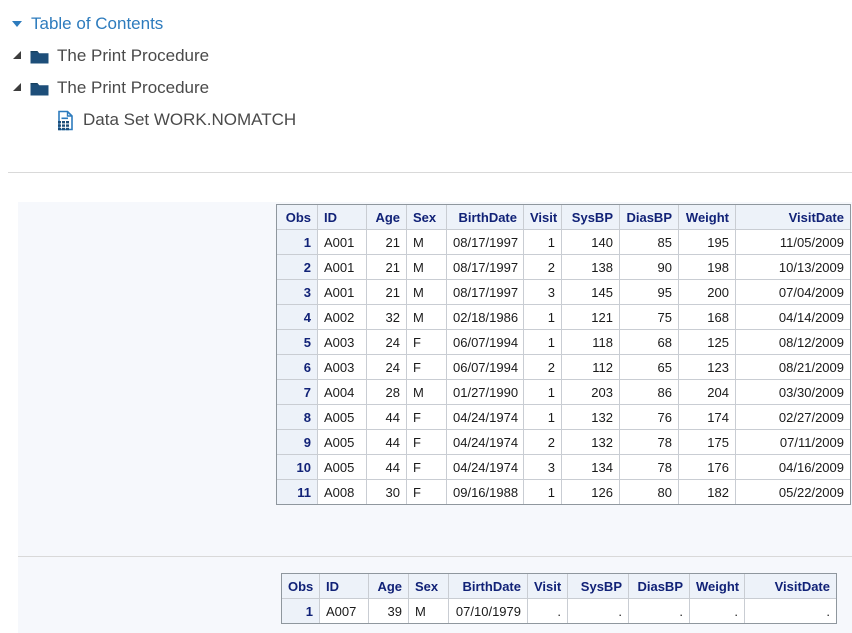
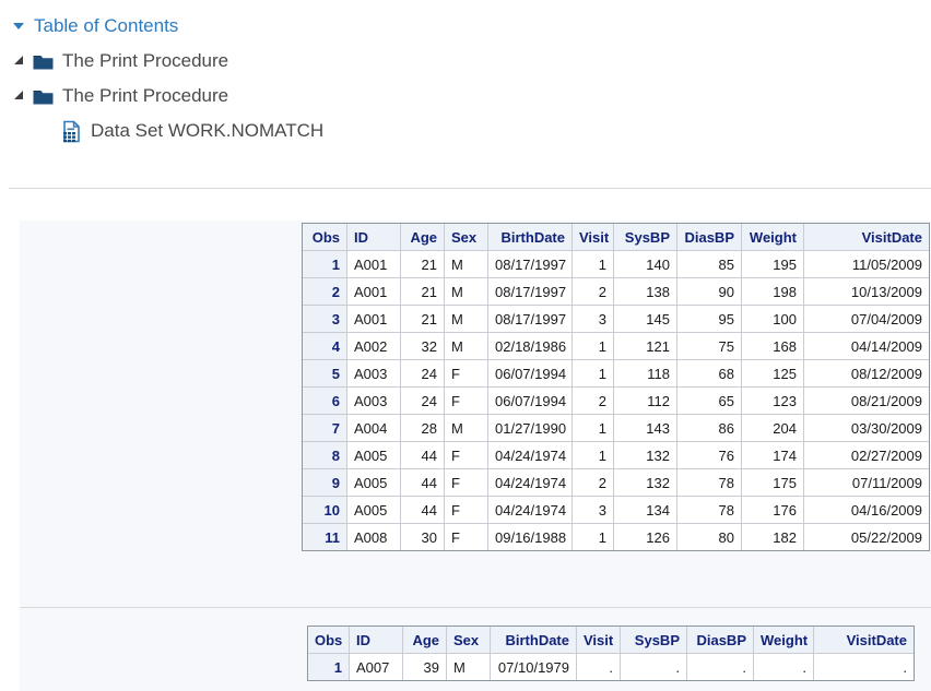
  Table of Contents
  The Print Procedure
  The Print Procedure
  Data Set WORK.NOMATCH
  Obs	ID	Age	Sex	BirthDate	Visit	SysBP	DiasBP	Weight	VisitDate
  1	A001	21	M	08/17/1997	1	140	85	195	11/05/2009
  2	A001	21	M	08/17/1997	2	138	90	198	10/13/2009
- 3	A001	21	M	08/17/1997	3	145	95	200	07/04/2009
+ 3	A001	21	M	08/17/1997	3	145	95	100	07/04/2009
  4	A002	32	M	02/18/1986	1	121	75	168	04/14/2009
  5	A003	24	F	06/07/1994	1	118	68	125	08/12/2009
  6	A003	24	F	06/07/1994	2	112	65	123	08/21/2009
- 7	A004	28	M	01/27/1990	1	203	86	204	03/30/2009
+ 7	A004	28	M	01/27/1990	1	143	86	204	03/30/2009
  8	A005	44	F	04/24/1974	1	132	76	174	02/27/2009
  9	A005	44	F	04/24/1974	2	132	78	175	07/11/2009
  10	A005	44	F	04/24/1974	3	134	78	176	04/16/2009
  11	A008	30	F	09/16/1988	1	126	80	182	05/22/2009
  Obs	ID	Age	Sex	BirthDate	Visit	SysBP	DiasBP	Weight	VisitDate
  1	A007	39	M	07/10/1979	.	.	.	.	.
